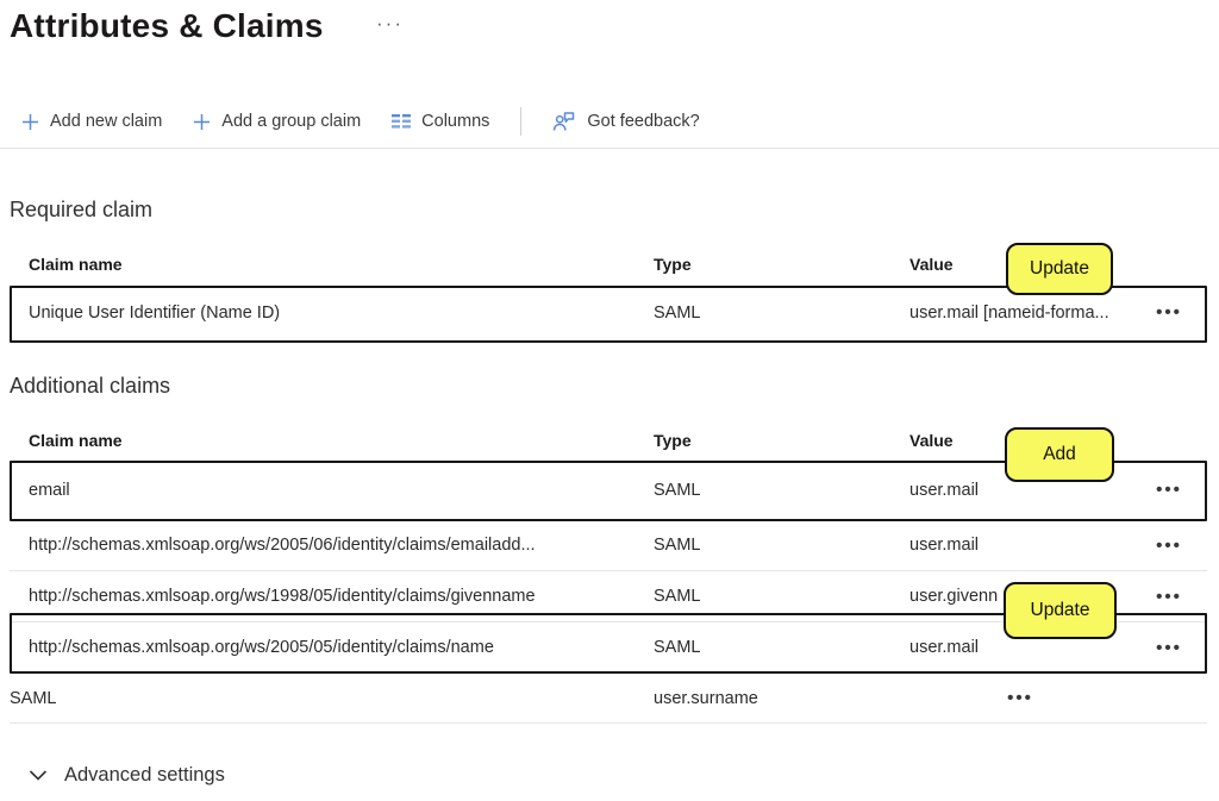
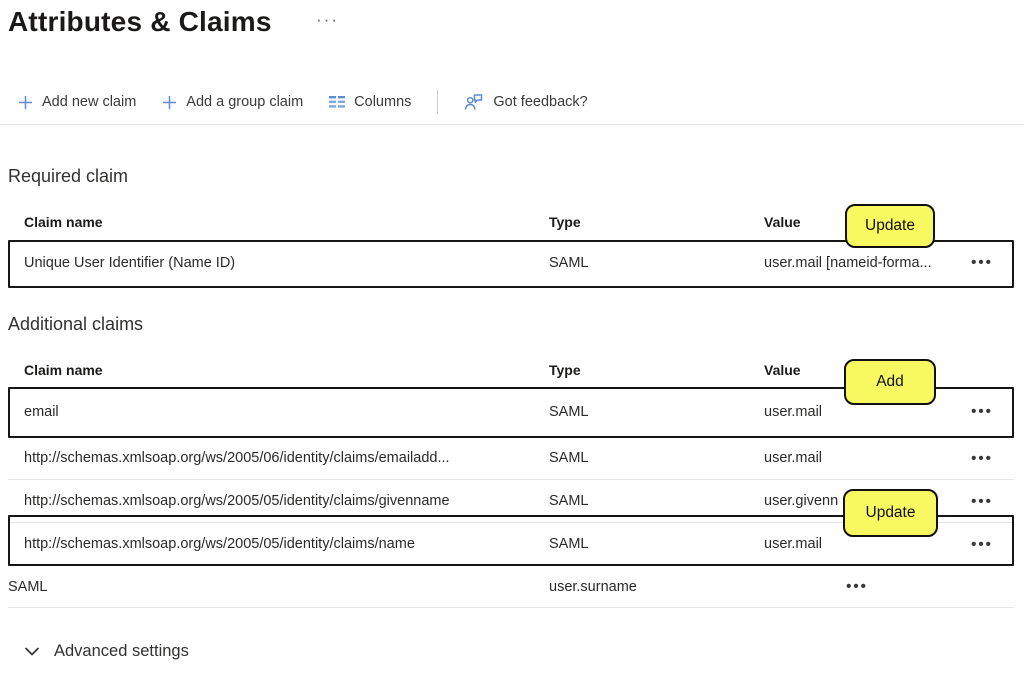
  Attributes & Claims
  Add new claim
  Add a group claim
  Columns
  Got feedback?
  Required claim
  Claim name
  Type
  Value
  Unique User Identifier (Name ID)
  SAML
  user.mail [nameid-forma...
  Additional claims
  Claim name
  Type
  Value
  email
  SAML
  user.mail
  http://schemas.xmlsoap.org/ws/2005/06/identity/claims/emailadd...
  SAML
  user.mail
- http://schemas.xmlsoap.org/ws/1998/05/identity/claims/givenname
+ http://schemas.xmlsoap.org/ws/2005/05/identity/claims/givenname
  SAML
  user.givenn
  http://schemas.xmlsoap.org/ws/2005/05/identity/claims/name
  SAML
  user.mail
  SAML
  user.surname
  Update
  Add
  Update
  Advanced settings
